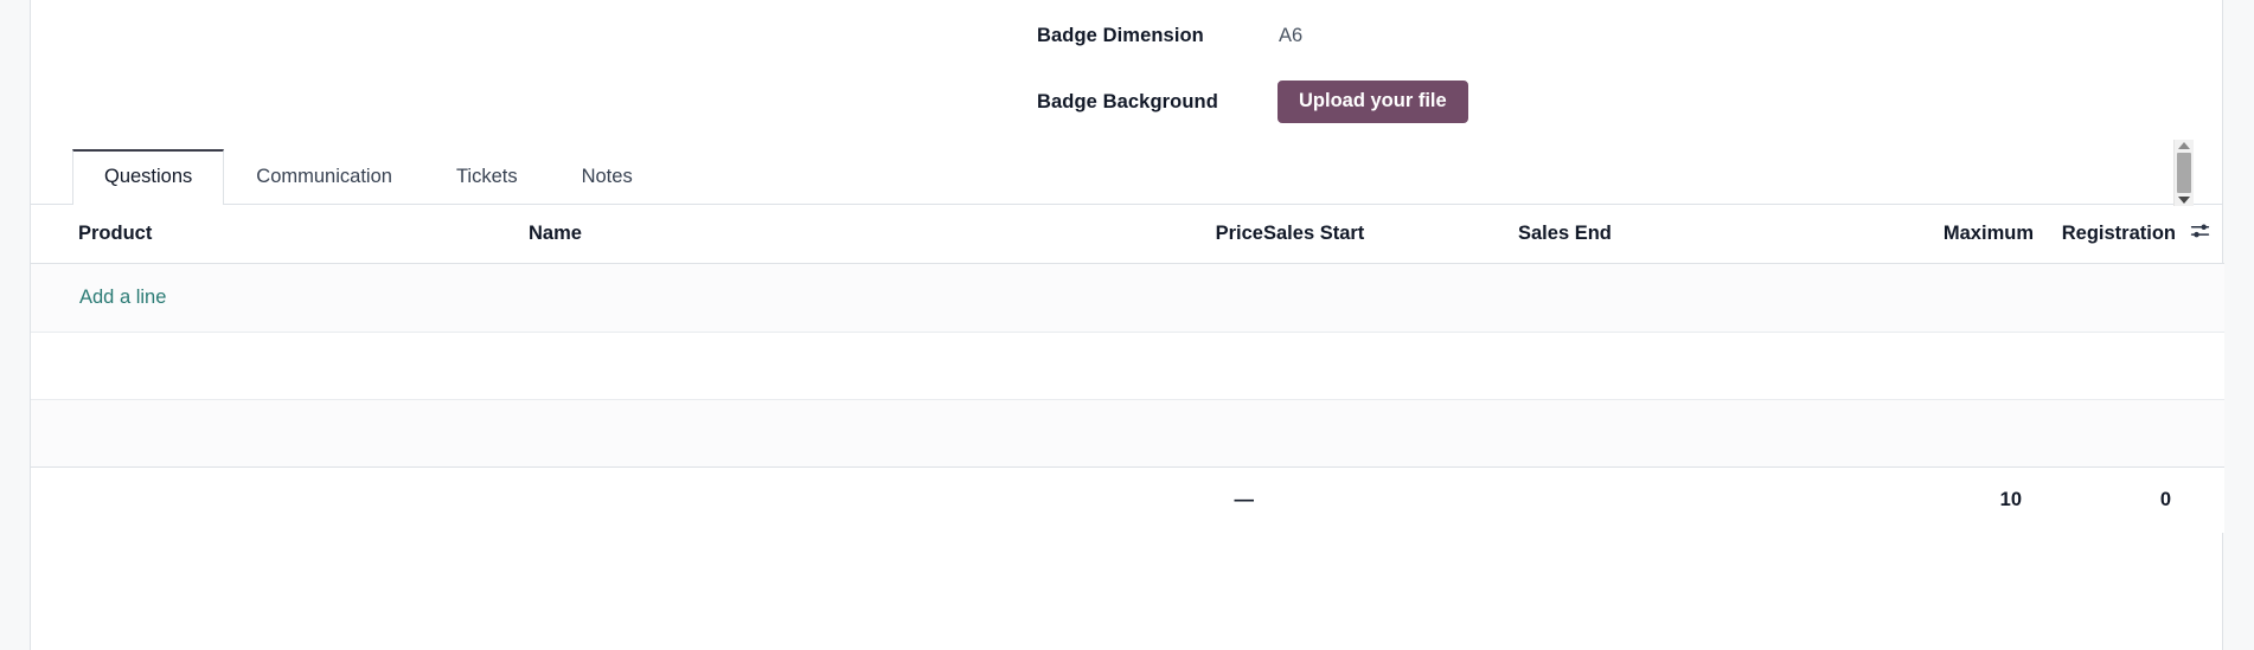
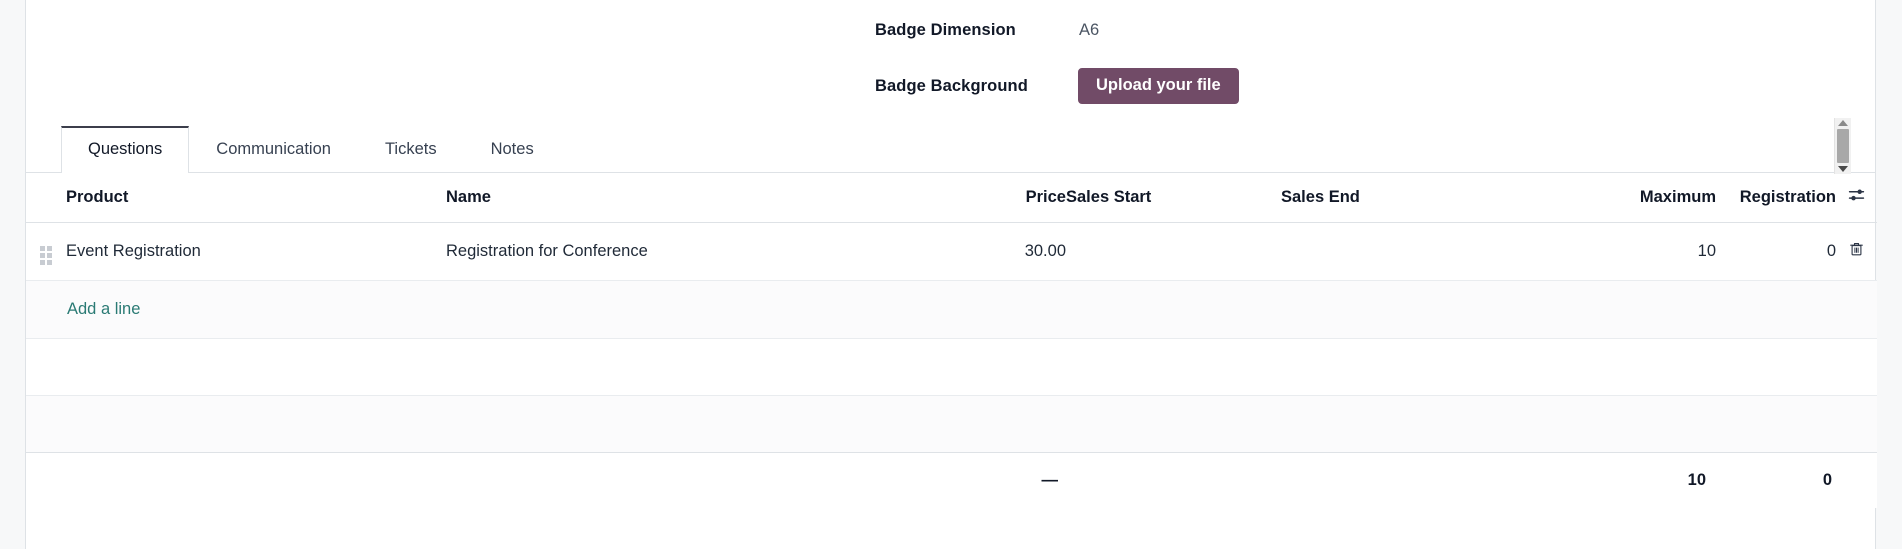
  Badge Dimension
  A6
  Badge Background
  Upload your file
  Questions
  Communication
  Tickets
  Notes
  	Product	Name	Price	Sales Start	Sales End	Maximum	Registration
+ 	Event Registration	Registration for Conference	30.00			10	0
  	Add a line
  			—			10	0
